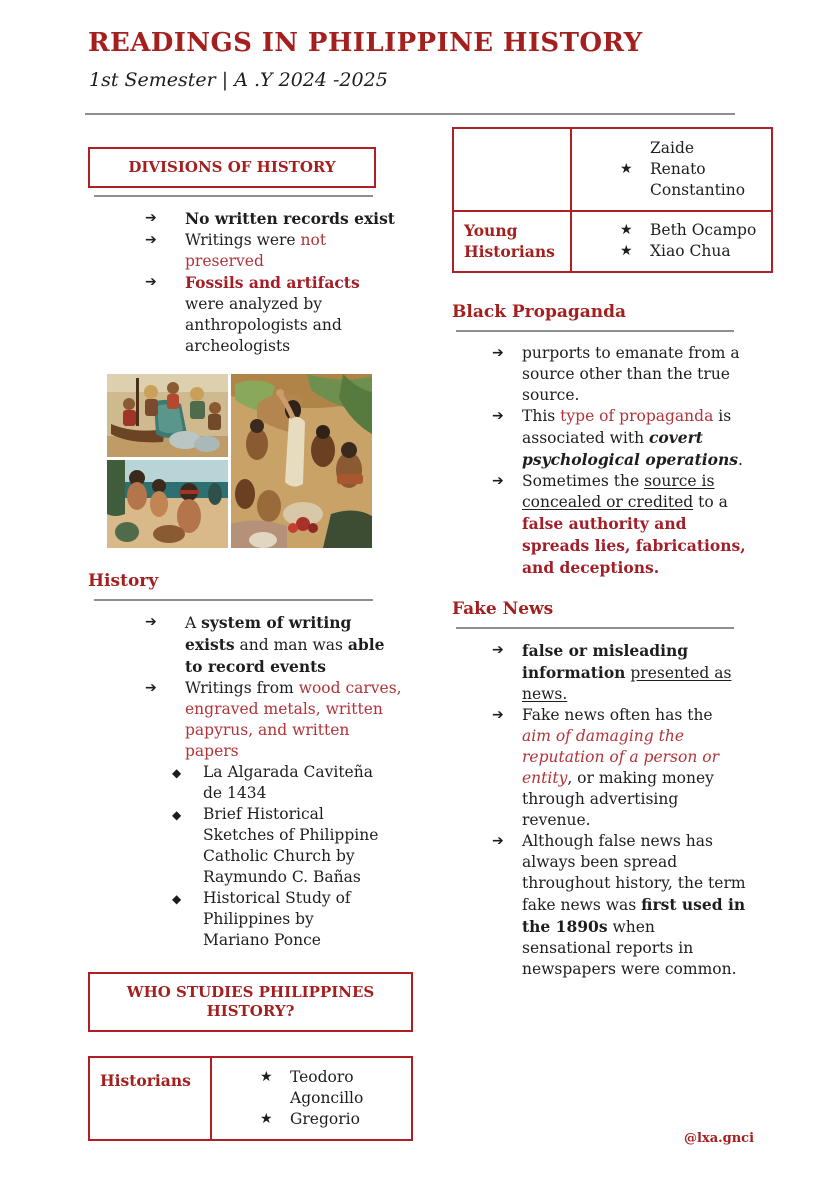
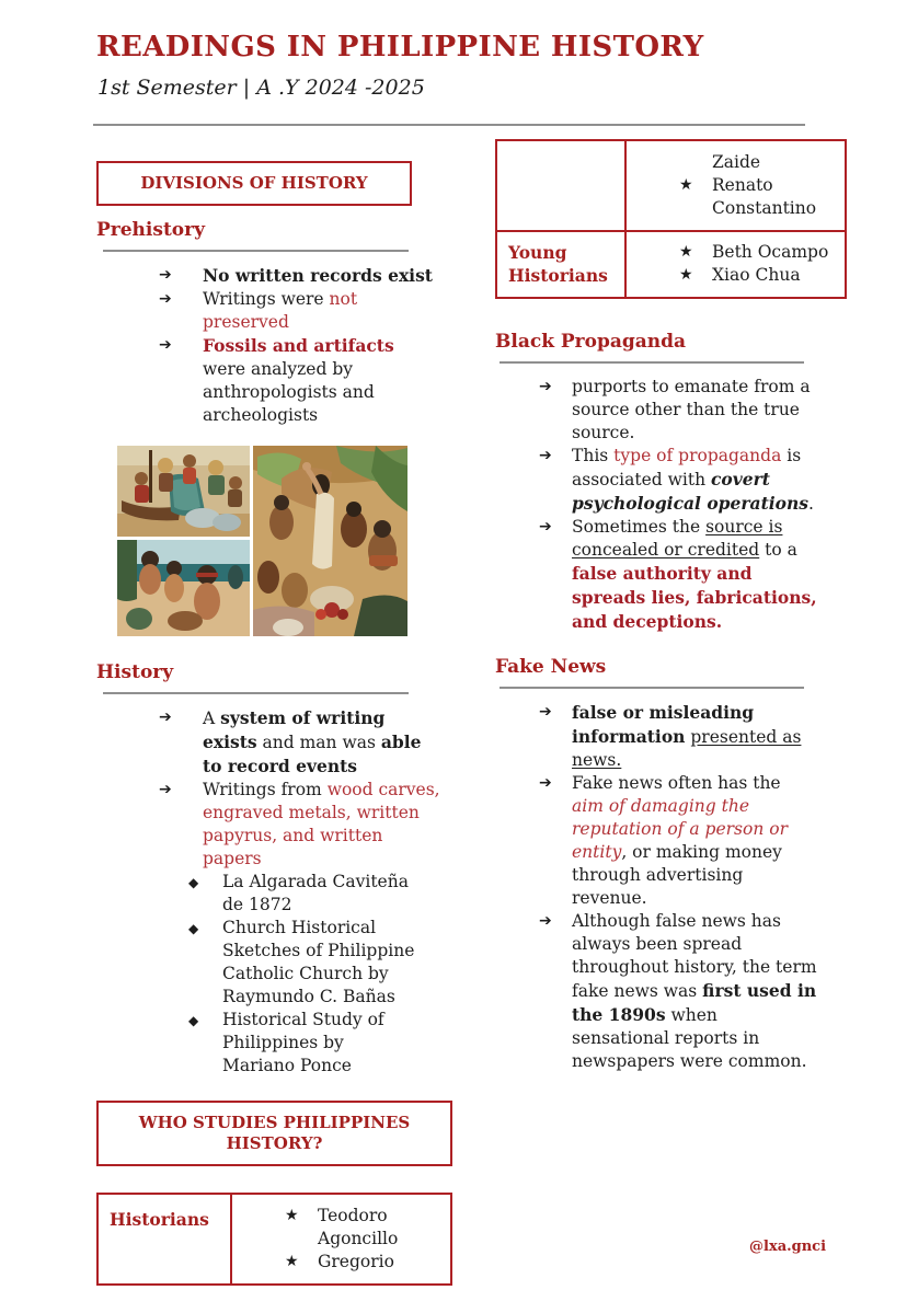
  READINGS IN PHILIPPINE HISTORY
  1st Semester | A .Y 2024 -2025
  DIVISIONS OF HISTORY
+ Prehistory
  ➔
  No written records exist
  ➔
  Writings were not preserved
  ➔
  Fossils and artifacts were analyzed by anthropologists and archeologists
  History
  ➔
  A system of writing exists and man was able to record events
  ➔
  Writings from wood carves, engraved metals, written papyrus, and written papers
  ◆
- La Algarada Caviteña de 1434
+ La Algarada Caviteña de 1872
  ◆
- Brief Historical Sketches of Philippine Catholic Church by Raymundo C. Bañas
+ Church Historical Sketches of Philippine Catholic Church by Raymundo C. Bañas
  ◆
  Historical Study of Philippines by Mariano Ponce
  WHO STUDIES PHILIPPINES HISTORY?
  Historians
  ★
  Teodoro Agoncillo
  ★
  Gregorio
  Zaide
  ★
  Renato Constantino
  Young Historians
  ★
  Beth Ocampo
  ★
  Xiao Chua
  Black Propaganda
  ➔
  purports to emanate from a source other than the true source.
  ➔
  This type of propaganda is associated with covert psychological operations.
  ➔
  Sometimes the source is concealed or credited to a false authority and spreads lies, fabrications, and deceptions.
  Fake News
  ➔
  false or misleading information presented as news.
  ➔
  Fake news often has the aim of damaging the reputation of a person or entity, or making money through advertising revenue.
  ➔
  Although false news has always been spread throughout history, the term fake news was first used in the 1890s when sensational reports in newspapers were common.
  @lxa.gnci
